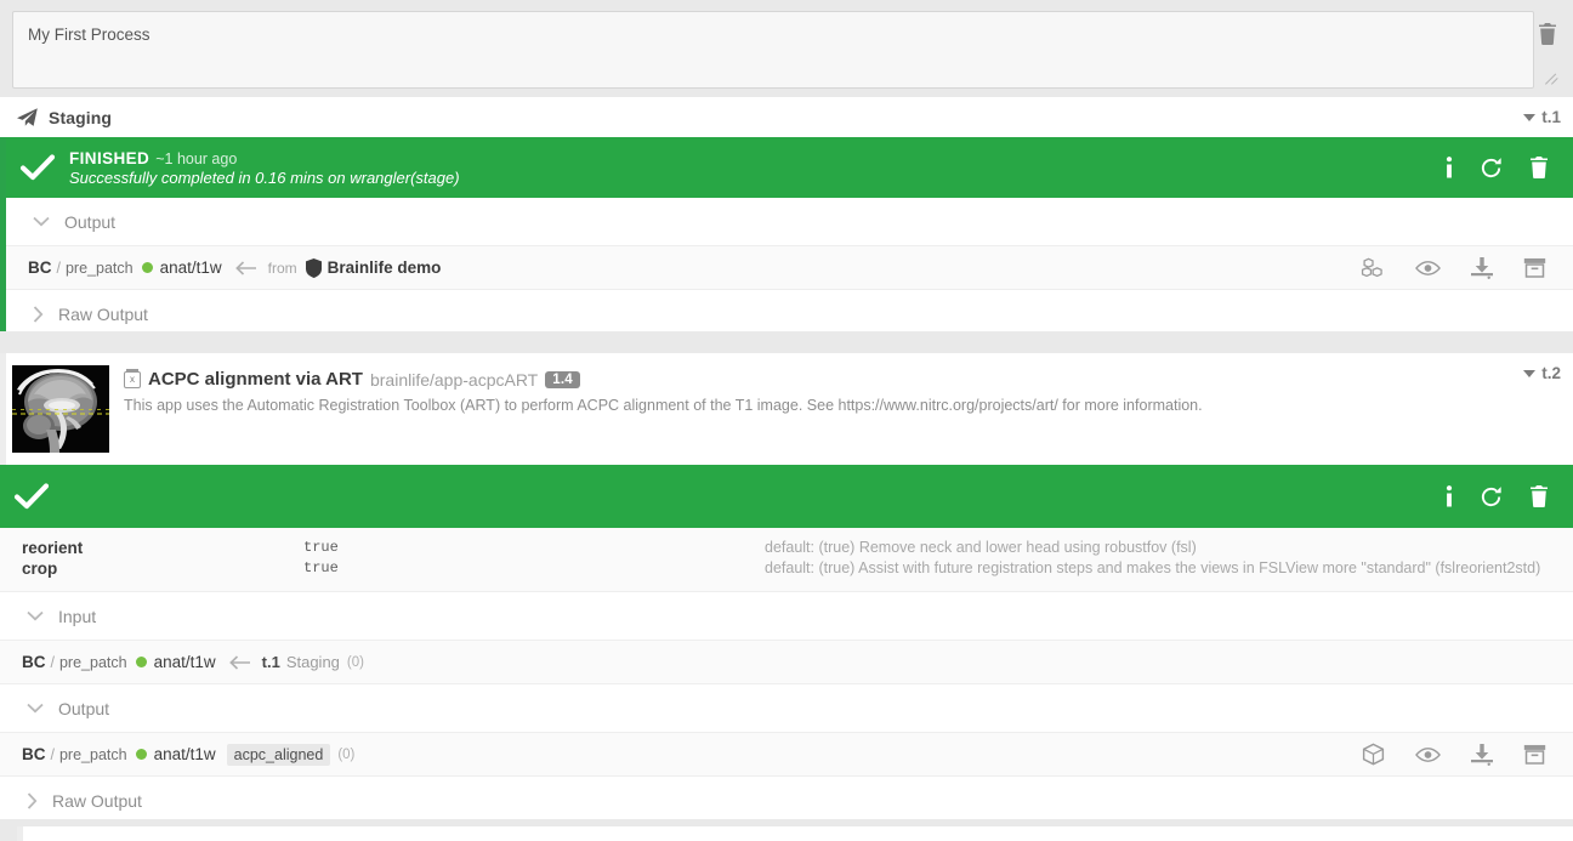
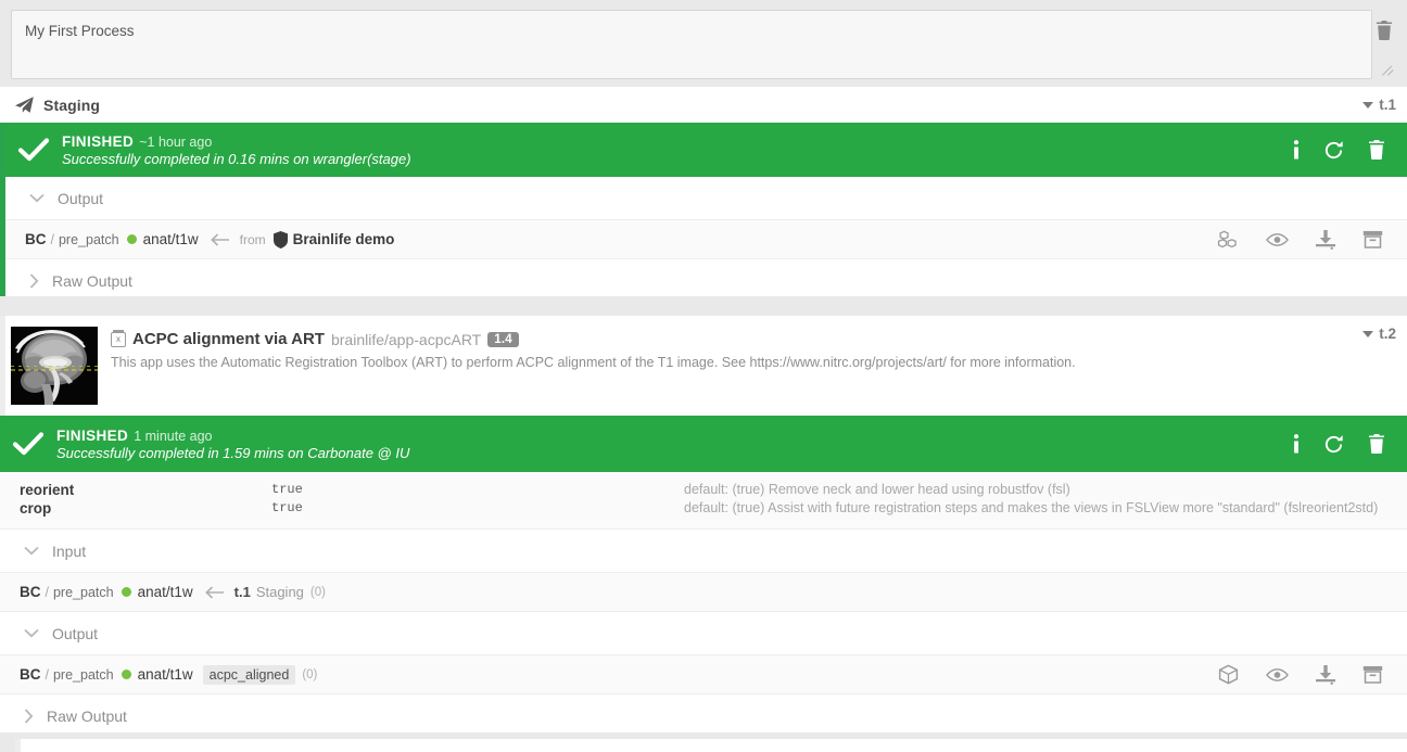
  My First Process
  Staging
  t.1
  FINISHED ~1 hour ago
  Successfully completed in 0.16 mins on wrangler(stage)
  Output
  BC
  /
  pre_patch
  anat/t1w
  from
  Brainlife demo
  Raw Output
  x
  ACPC alignment via ART
  brainlife/app-acpcART
  1.4
  This app uses the Automatic Registration Toolbox (ART) to perform ACPC alignment of the T1 image. See https://www.nitrc.org/projects/art/ for more information.
  t.2
+ FINISHED 1 minute ago
+ Successfully completed in 1.59 mins on Carbonate @ IU
  reorient
  true
  default: (true) Remove neck and lower head using robustfov (fsl)
  crop
  true
  default: (true) Assist with future registration steps and makes the views in FSLView more "standard" (fslreorient2std)
  Input
  BC
  /
  pre_patch
  anat/t1w
  t.1
  Staging
  (0)
  Output
  BC
  /
  pre_patch
  anat/t1w
  acpc_aligned
  (0)
  Raw Output
